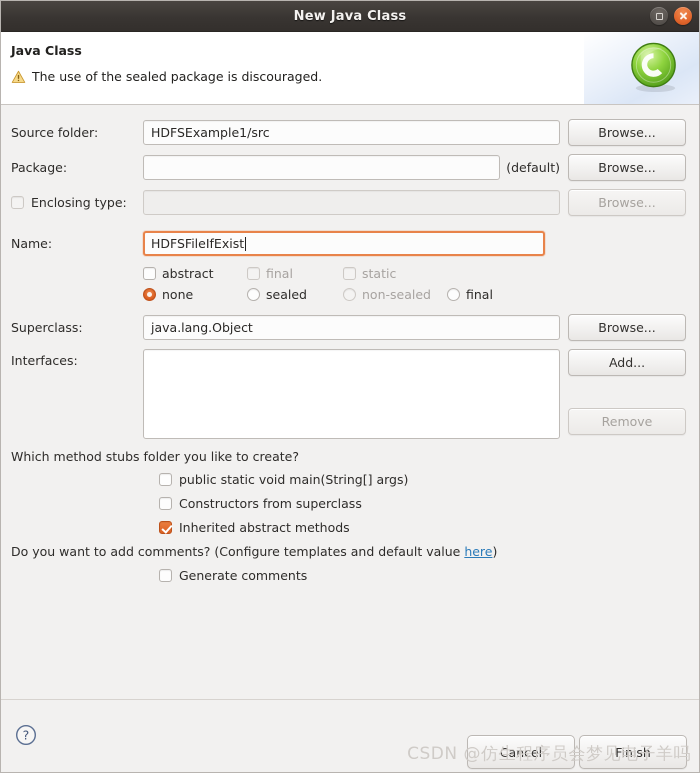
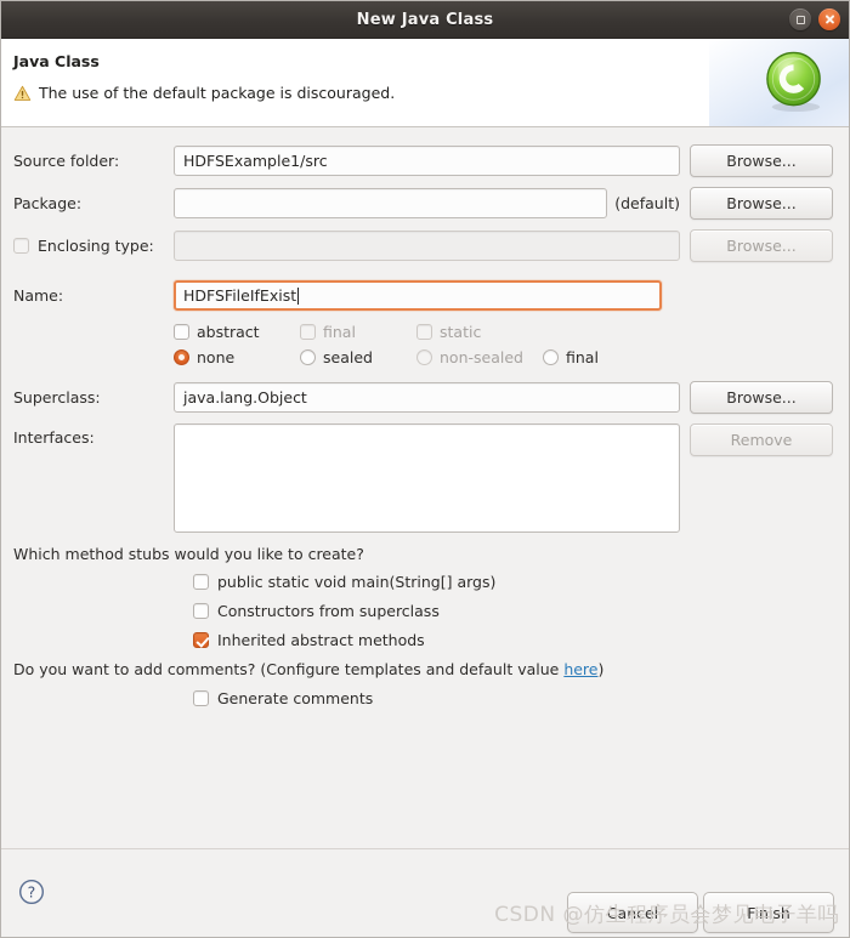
  New Java Class
  Java Class
- The use of the sealed package is discouraged.
+ The use of the default package is discouraged.
  Source folder:
  HDFSExample1/src
  Browse...
  Package:
  (default)
  Browse...
  Enclosing type:
  Browse...
  Name:
  HDFSFileIfExist
  abstract
  final
  static
  none
  sealed
  non-sealed
  final
  Superclass:
  java.lang.Object
  Browse...
  Interfaces:
- Add...
  Remove
- Which method stubs folder you like to create?
+ Which method stubs would you like to create?
  public static void main(String[] args)
  Constructors from superclass
  Inherited abstract methods
  Do you want to add comments? (Configure templates and default value here)
  Generate comments
  ?
  Cancel
  Finish
  CSDN @仿生程序员会梦见电子羊吗
